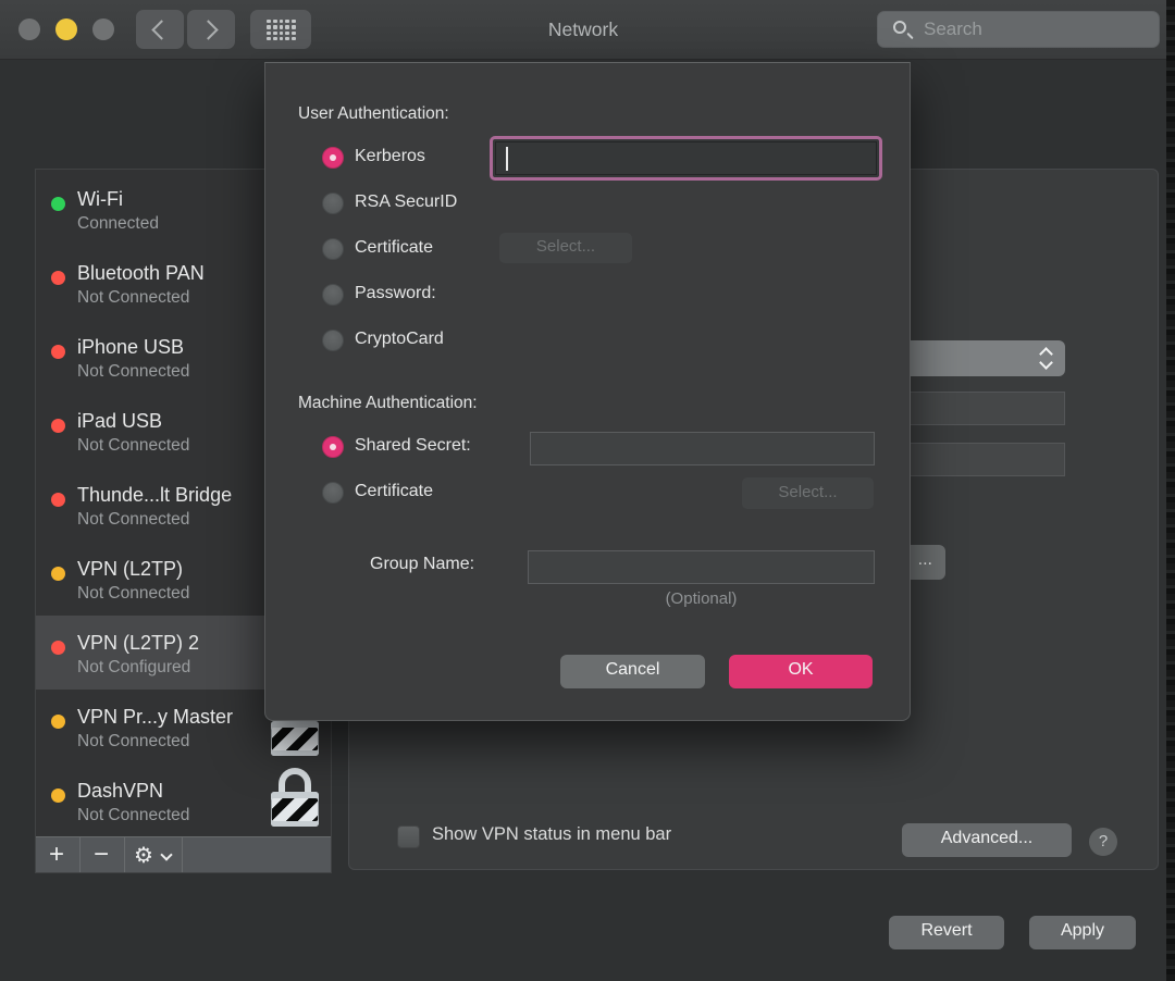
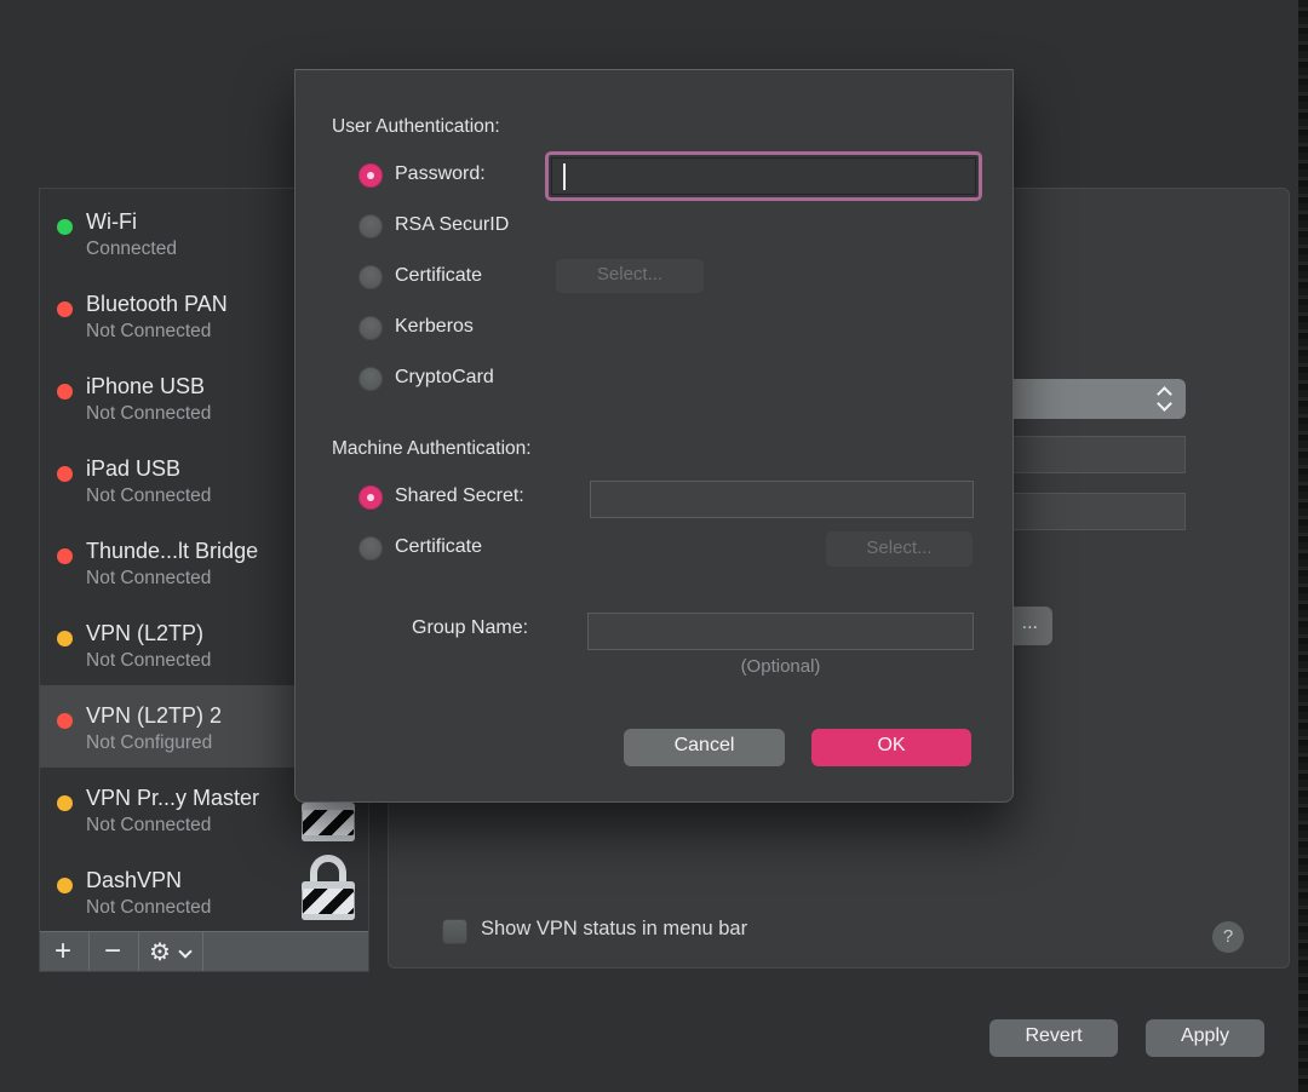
- Network
- Search
  Wi-Fi
  Connected
  Bluetooth PAN
  Not Connected
  iPhone USB
  Not Connected
  iPad USB
  Not Connected
  Thunde...lt Bridge
  Not Connected
  VPN (L2TP)
  Not Connected
  VPN (L2TP) 2
  Not Configured
  VPN Pr...y Master
  Not Connected
  DashVPN
  Not Connected
  +
  −
  ⚙
  ...
  Show VPN status in menu bar
- Advanced...
  ?
  Revert
  Apply
  User Authentication:
- Kerberos
+ Password:
  RSA SecurID
  Certificate
  Select...
- Password:
+ Kerberos
  CryptoCard
  Machine Authentication:
  Shared Secret:
  Certificate
  Select...
  Group Name:
  (Optional)
  Cancel
  OK
